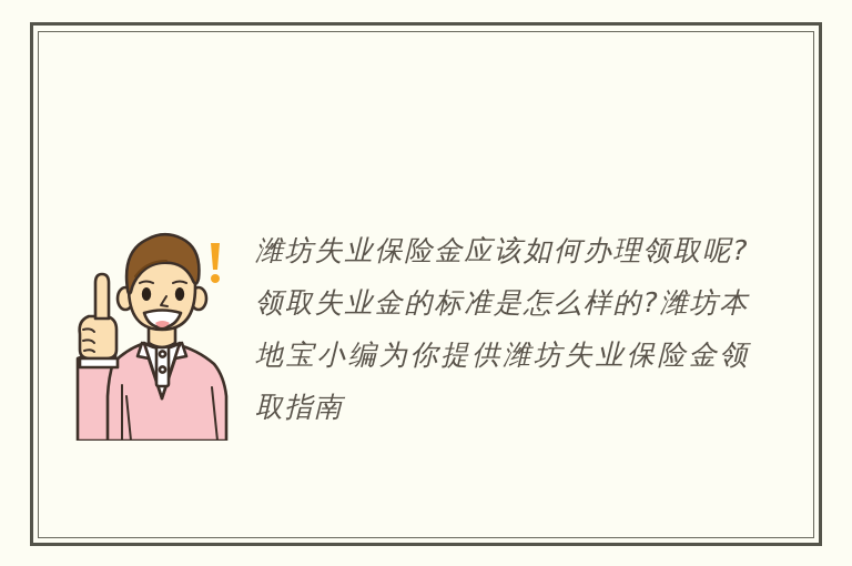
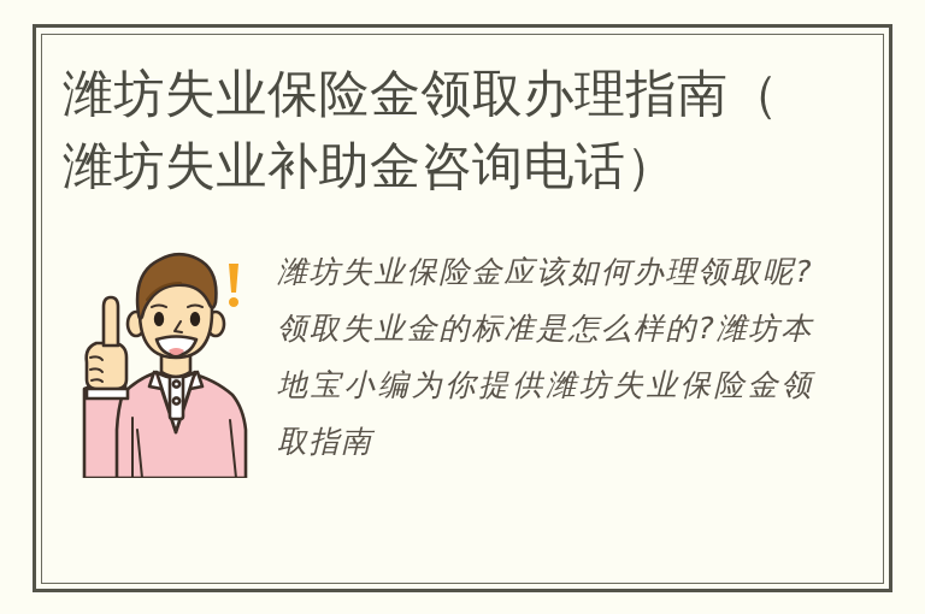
+ 潍坊失业保险金领取办理指南（
+ 潍坊失业补助金咨询电话）
  潍坊失业保险金应该如何办理领取呢?领取失业金的标准是怎么样的?潍坊本地宝小编为你提供潍坊失业保险金领取指南
